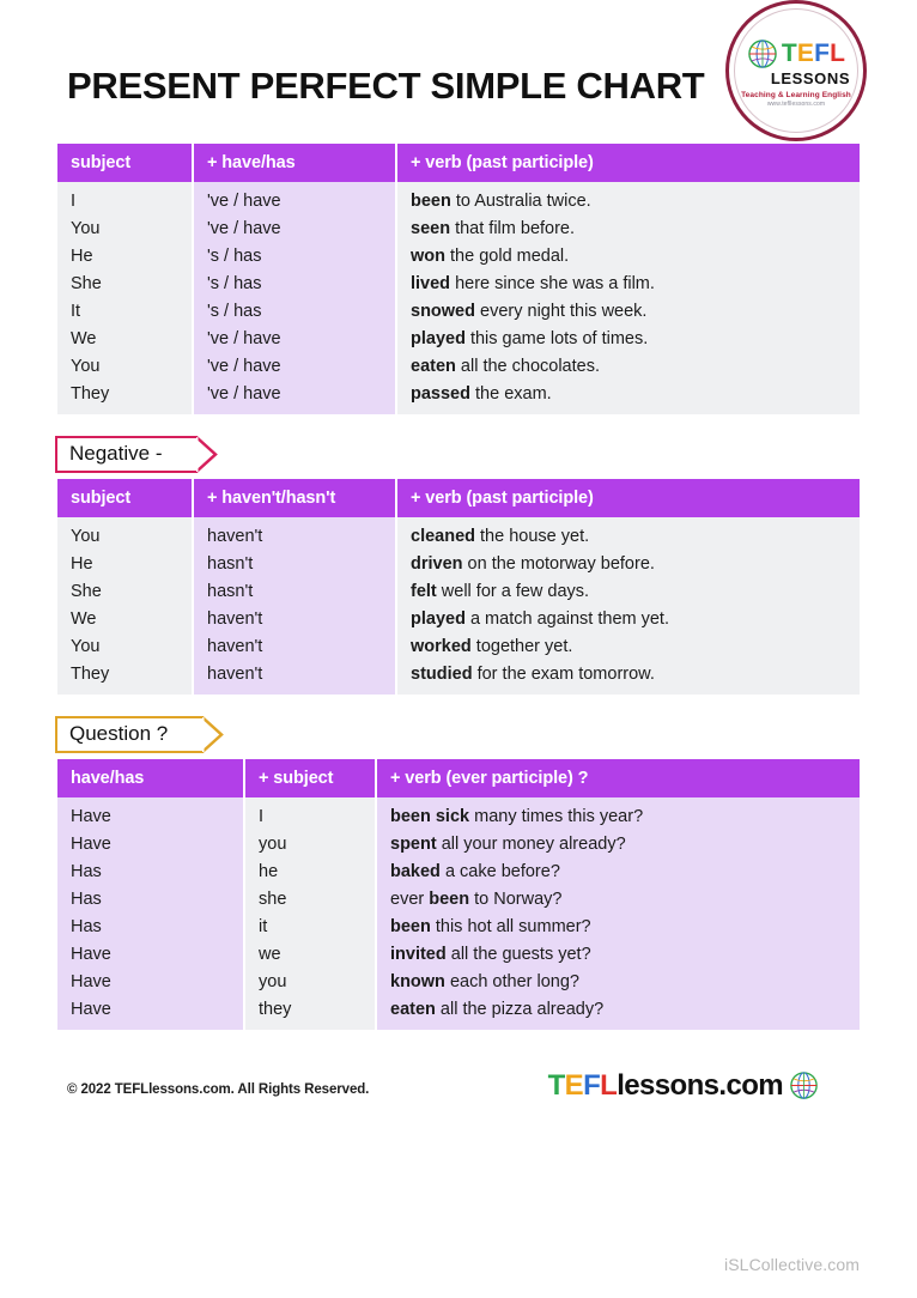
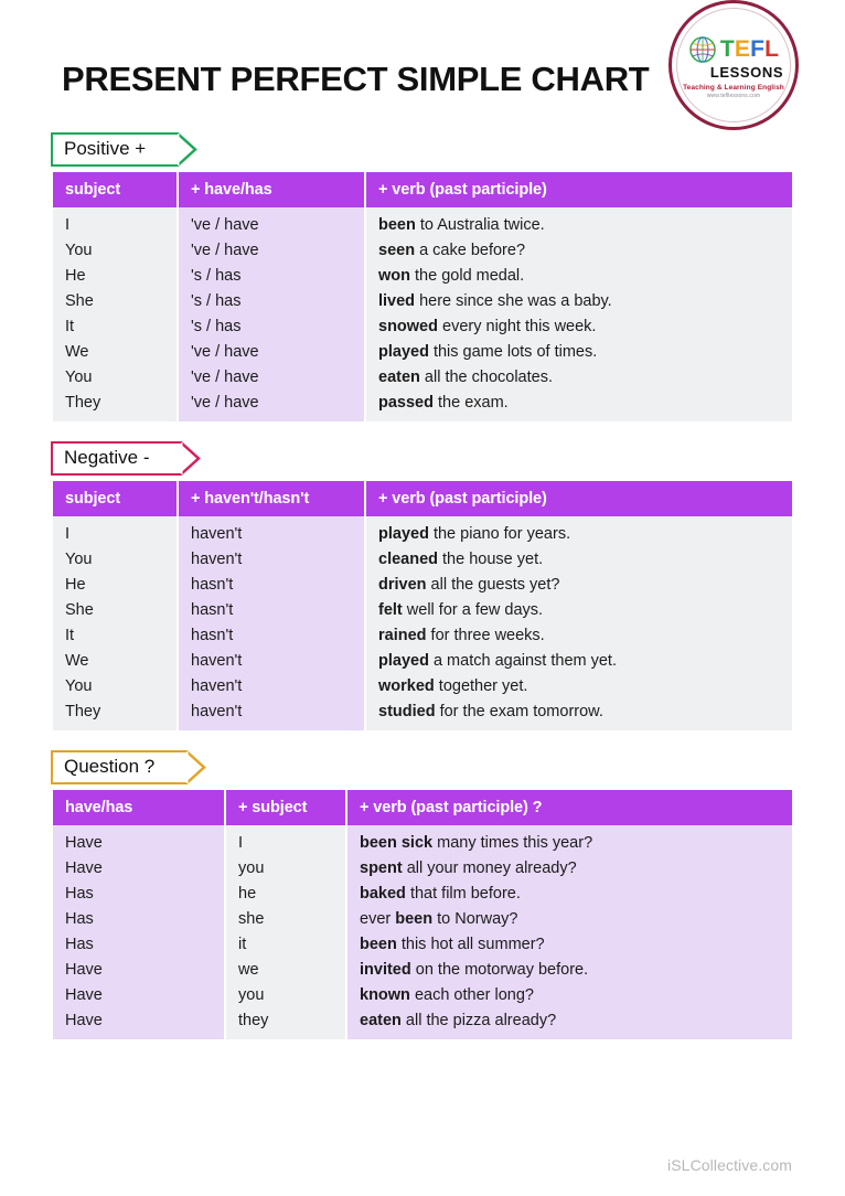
  PRESENT PERFECT SIMPLE CHART
  TEFL
  LESSONS
+ Positive +
  subject	+ have/has	+ verb (past participle)
  I	've / have	been to Australia twice.
- You	've / have	seen that film before.
+ You	've / have	seen a cake before?
  He	's / has	won the gold medal.
- She	's / has	lived here since she was a film.
+ She	's / has	lived here since she was a baby.
  It	's / has	snowed every night this week.
  We	've / have	played this game lots of times.
  You	've / have	eaten all the chocolates.
  They	've / have	passed the exam.
  Negative -
  subject	+ haven't/hasn't	+ verb (past participle)
+ I	haven't	played the piano for years.
  You	haven't	cleaned the house yet.
- He	hasn't	driven on the motorway before.
+ He	hasn't	driven all the guests yet?
  She	hasn't	felt well for a few days.
+ It	hasn't	rained for three weeks.
  We	haven't	played a match against them yet.
  You	haven't	worked together yet.
  They	haven't	studied for the exam tomorrow.
  Question ?
- have/has	+ subject	+ verb (ever participle) ?
+ have/has	+ subject	+ verb (past participle) ?
  Have	I	been sick many times this year?
  Have	you	spent all your money already?
- Has	he	baked a cake before?
+ Has	he	baked that film before.
  Has	she	ever been to Norway?
  Has	it	been this hot all summer?
- Have	we	invited all the guests yet?
+ Have	we	invited on the motorway before.
  Have	you	known each other long?
  Have	they	eaten all the pizza already?
- © 2022 TEFLlessons.com. All Rights Reserved.
- TEFLlessons.com
  iSLCollective.com
